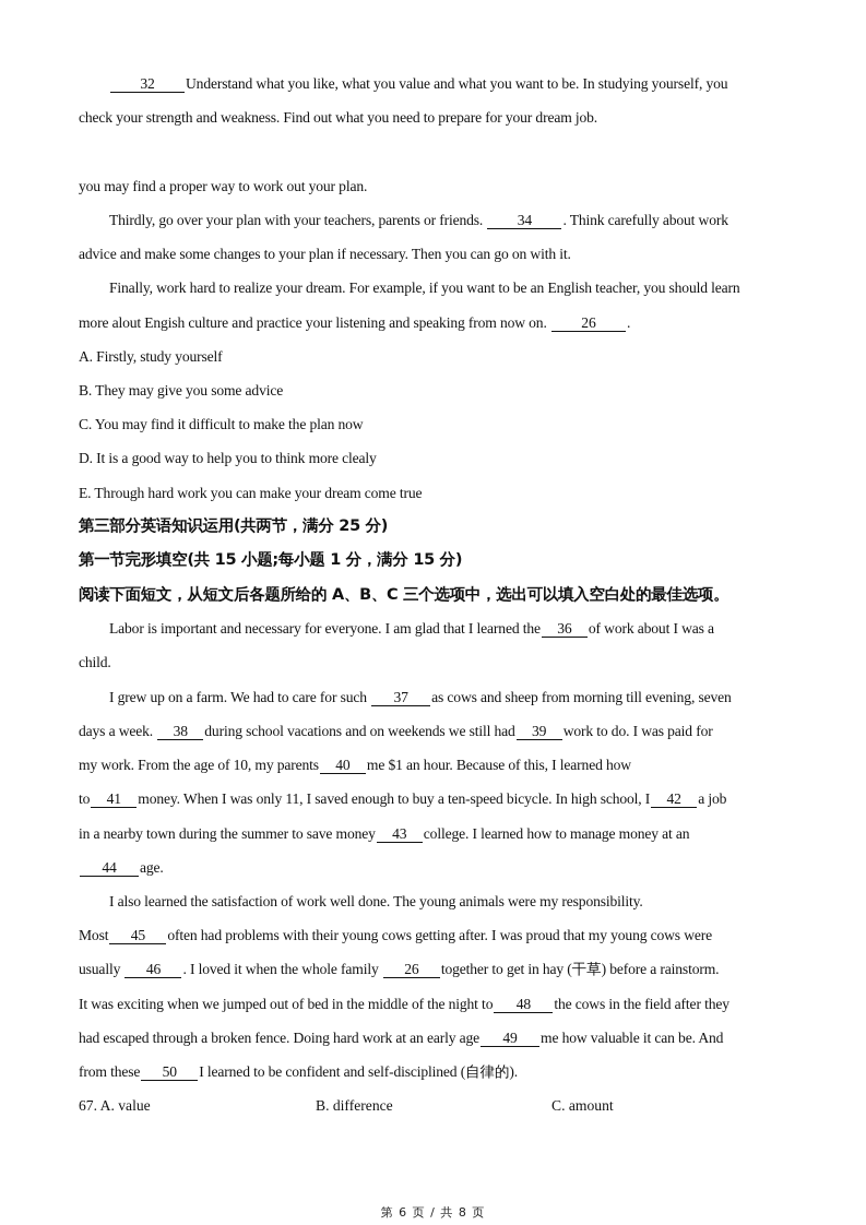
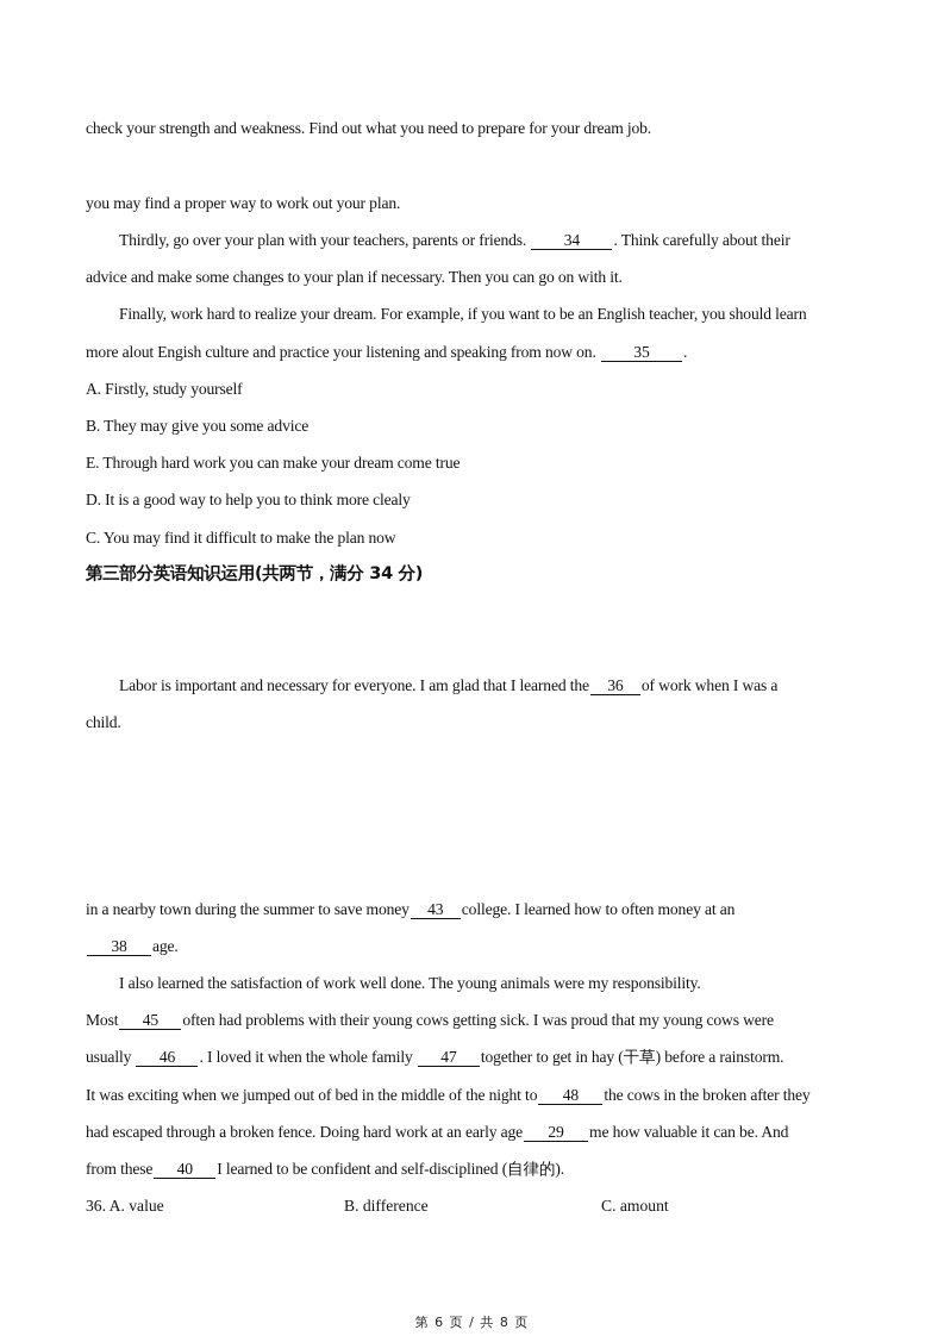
- 32 Understand what you like, what you value and what you want to be. In studying yourself, you
  check your strength and weakness. Find out what you need to prepare for your dream job.
  you may find a proper way to work out your plan.
- Thirdly, go over your plan with your teachers, parents or friends. 34 . Think carefully about work
+ Thirdly, go over your plan with your teachers, parents or friends. 34 . Think carefully about their
  advice and make some changes to your plan if necessary. Then you can go on with it.
  Finally, work hard to realize your dream. For example, if you want to be an English teacher, you should learn
- more alout Engish culture and practice your listening and speaking from now on. 26 .
+ more alout Engish culture and practice your listening and speaking from now on. 35 .
  A. Firstly, study yourself
  B. They may give you some advice
- C. You may find it difficult to make the plan now
+ E. Through hard work you can make your dream come true
  D. It is a good way to help you to think more clealy
- E. Through hard work you can make your dream come true
+ C. You may find it difficult to make the plan now
- 第三部分英语知识运用(共两节，满分 25 分)
+ 第三部分英语知识运用(共两节，满分 34 分)
- 第一节完形填空(共 15 小题;每小题 1 分，满分 15 分)
- 阅读下面短文，从短文后各题所给的 A、B、C 三个选项中，选出可以填入空白处的最佳选项。
- Labor is important and necessary for everyone. I am glad that I learned the 36 of work about I was a
+ Labor is important and necessary for everyone. I am glad that I learned the 36 of work when I was a
  child.
- I grew up on a farm. We had to care for such 37 as cows and sheep from morning till evening, seven
- days a week. 38 during school vacations and on weekends we still had 39 work to do. I was paid for
- my work. From the age of 10, my parents 40 me $1 an hour. Because of this, I learned how
- to 41 money. When I was only 11, I saved enough to buy a ten-speed bicycle. In high school, I 42 a job
- in a nearby town during the summer to save money 43 college. I learned how to manage money at an
+ in a nearby town during the summer to save money 43 college. I learned how to often money at an
- 44 age.
+ 38 age.
  I also learned the satisfaction of work well done. The young animals were my responsibility.
- Most 45 often had problems with their young cows getting after. I was proud that my young cows were
+ Most 45 often had problems with their young cows getting sick. I was proud that my young cows were
- usually 46 . I loved it when the whole family 26 together to get in hay (干草) before a rainstorm.
+ usually 46 . I loved it when the whole family 47 together to get in hay (干草) before a rainstorm.
- It was exciting when we jumped out of bed in the middle of the night to 48 the cows in the field after they
+ It was exciting when we jumped out of bed in the middle of the night to 48 the cows in the broken after they
- had escaped through a broken fence. Doing hard work at an early age 49 me how valuable it can be. And
+ had escaped through a broken fence. Doing hard work at an early age 29 me how valuable it can be. And
- from these 50 I learned to be confident and self-disciplined (自律的).
+ from these 40 I learned to be confident and self-disciplined (自律的).
- 67. A. value
+ 36. A. value
  B. difference
  C. amount
  第 6 页 / 共 8 页
